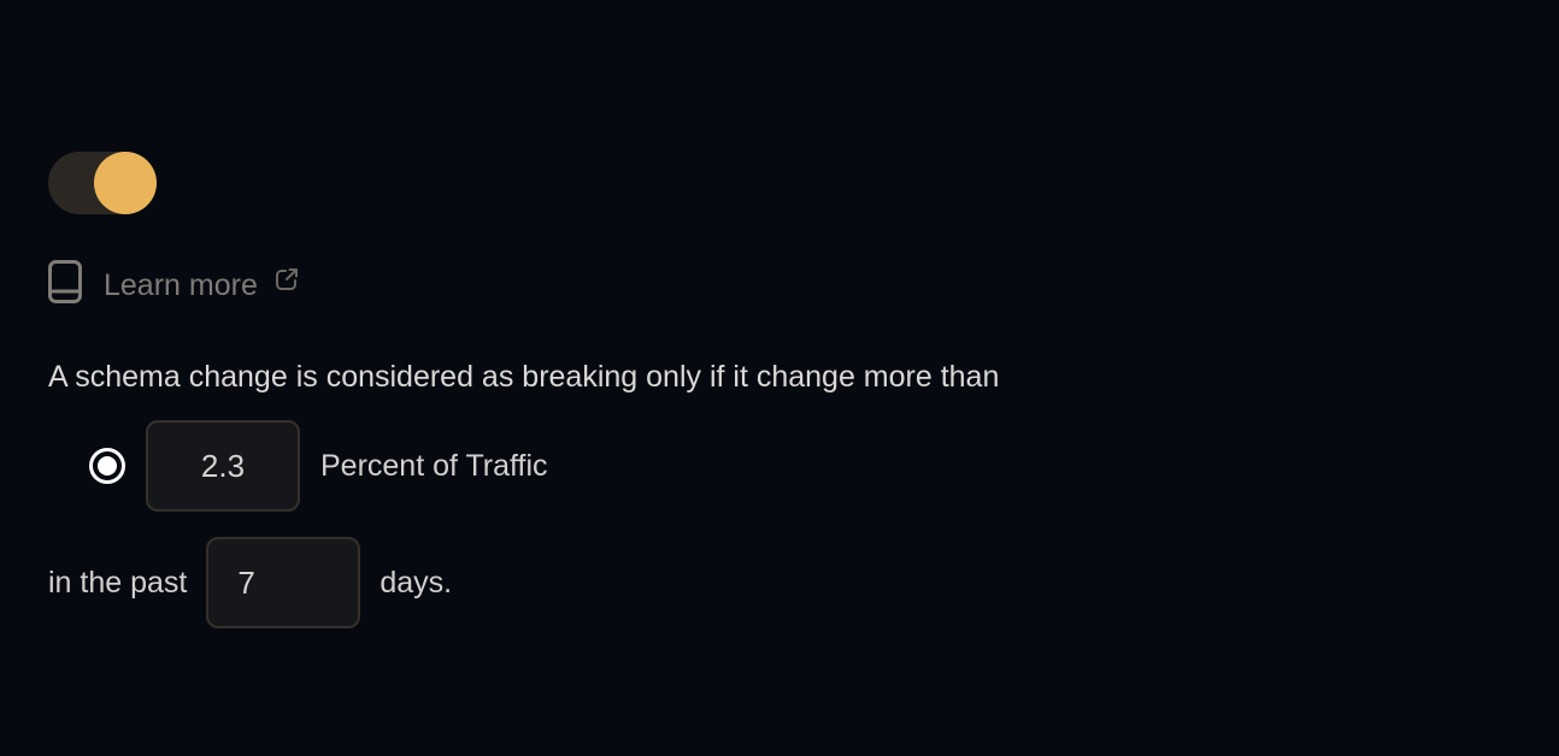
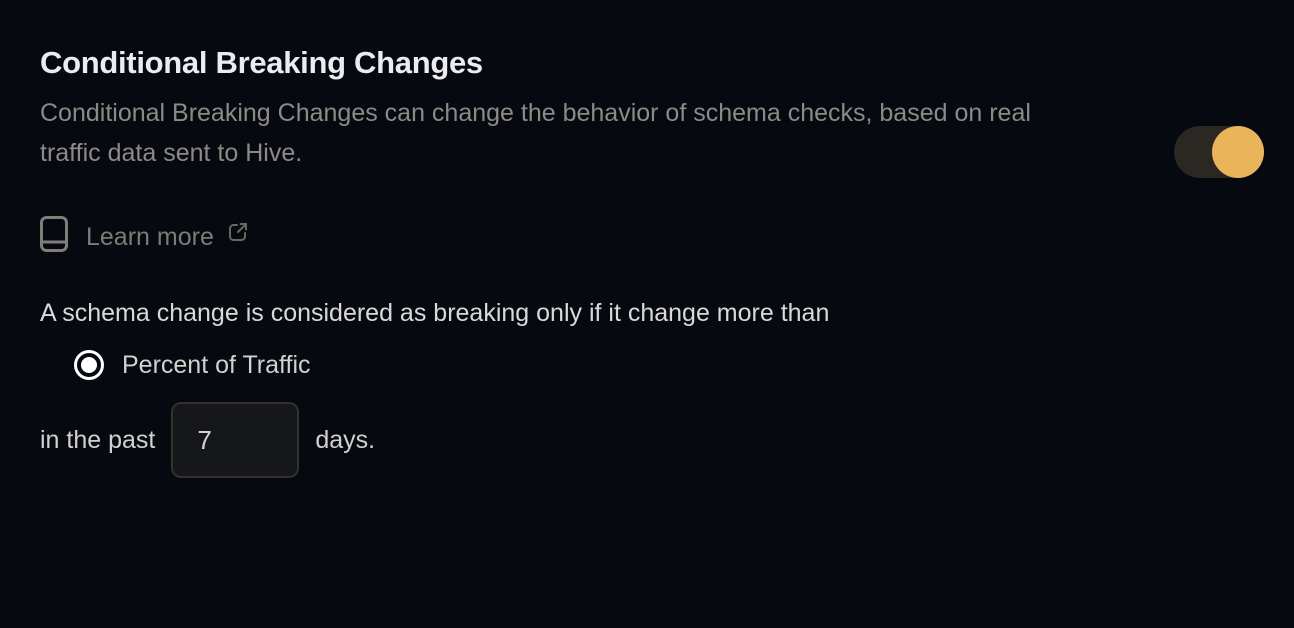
+ Conditional Breaking Changes
+ Conditional Breaking Changes can change the behavior of schema checks, based on real
+ traffic data sent to Hive.
  Learn more
  A schema change is considered as breaking only if it change more than
- 2.3
  Percent of Traffic
  in the past
  7
  days.
